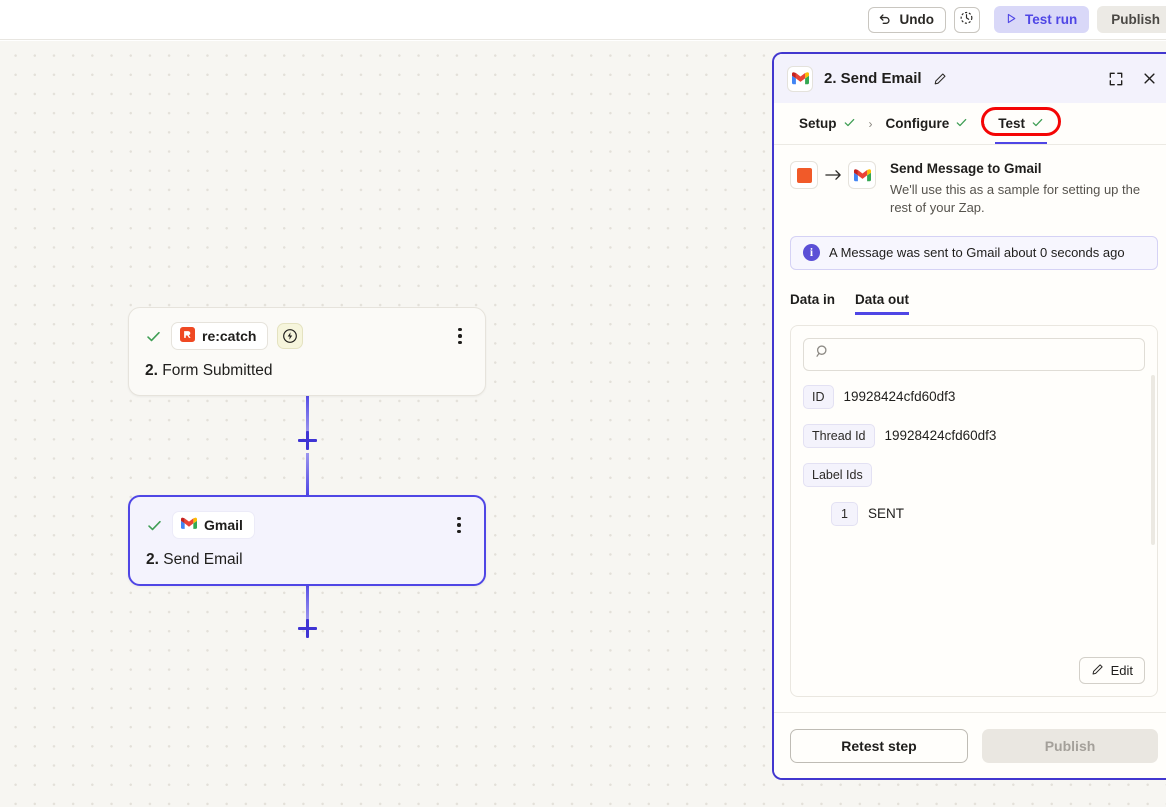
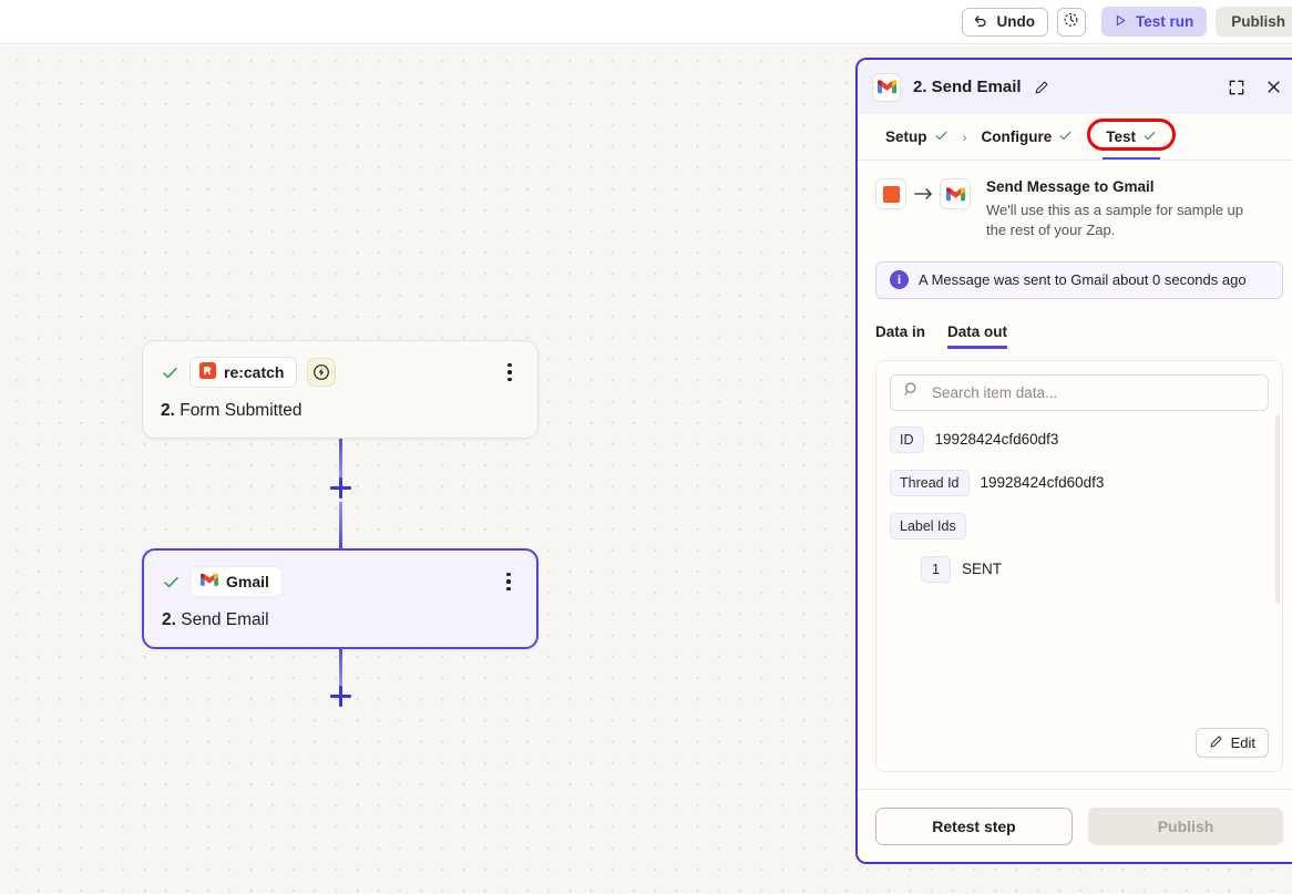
  Undo
  Test run
  Publish
  re:catch
  2. Form Submitted
  Gmail
  2. Send Email
  2. Send Email
  Setup
  ›
  Configure
  ›
  Test
  Send Message to Gmail
- We'll use this as a sample for setting up the rest of your Zap.
+ We'll use this as a sample for sample up the rest of your Zap.
  i
  A Message was sent to Gmail about 0 seconds ago
  Data in
  Data out
+ Search item data...
  ID
  19928424cfd60df3
  Thread Id
  19928424cfd60df3
  Label Ids
  1
  SENT
  Edit
  Retest step
  Publish
